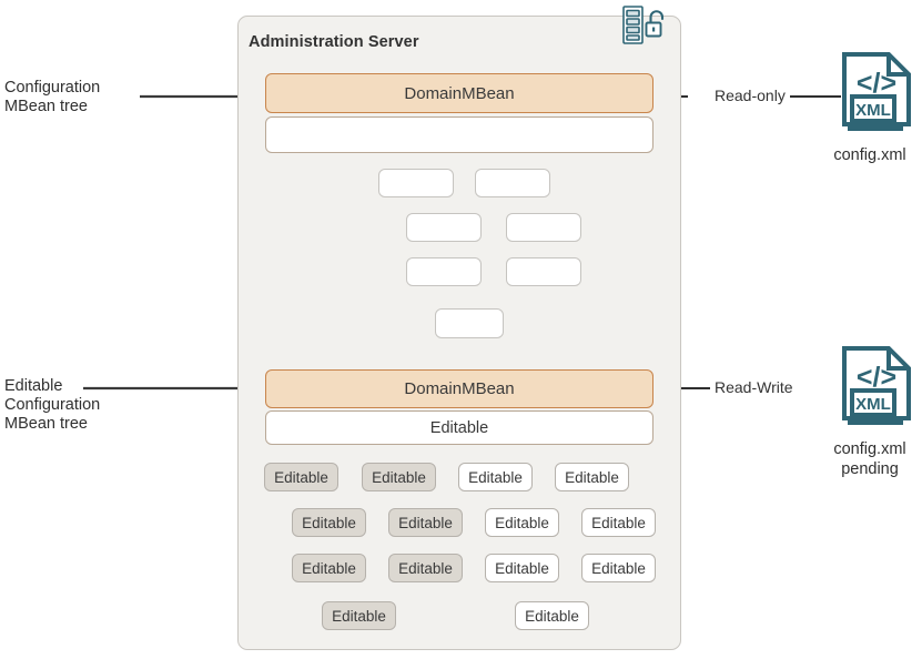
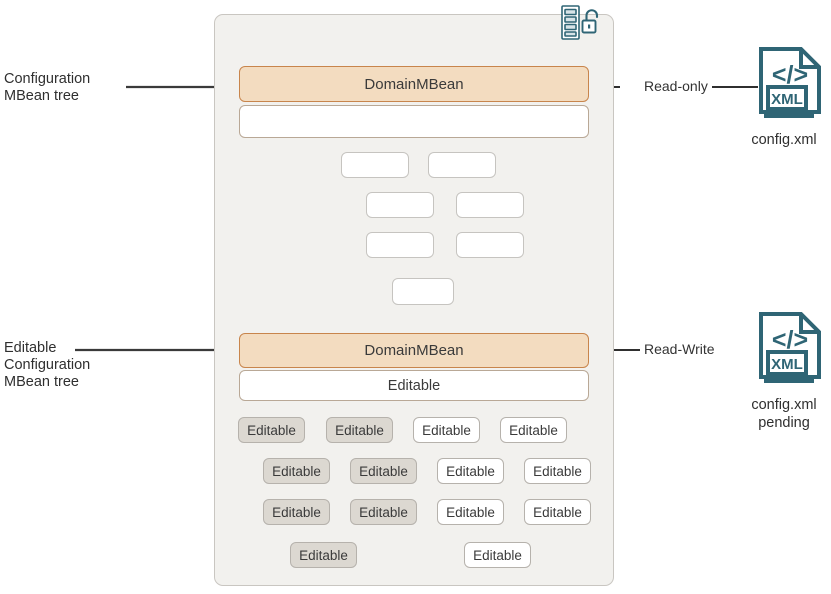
- Administration Server
  DomainMBean
  DomainMBean
  Editable
  Editable
  Editable
  Editable
  Editable
  Editable
  Editable
  Editable
  Editable
  Editable
  Editable
  Editable
  Editable
  Editable
  Editable
  Configuration
  MBean tree
  Editable
  Configuration
  MBean tree
  Read-only
  Read-Write
  </>
  XML
  </>
  XML
  config.xml
  config.xml
  pending
